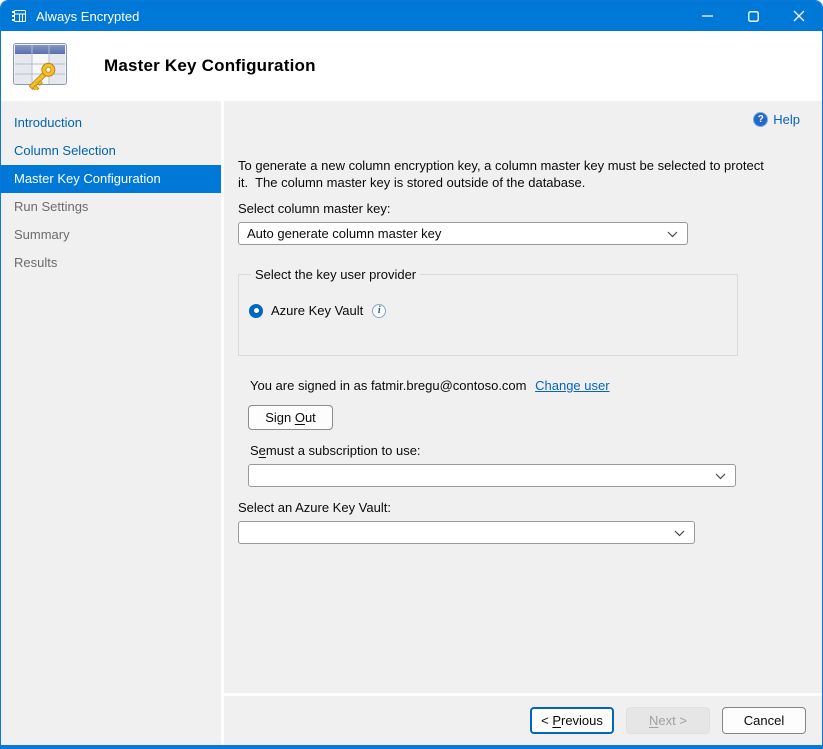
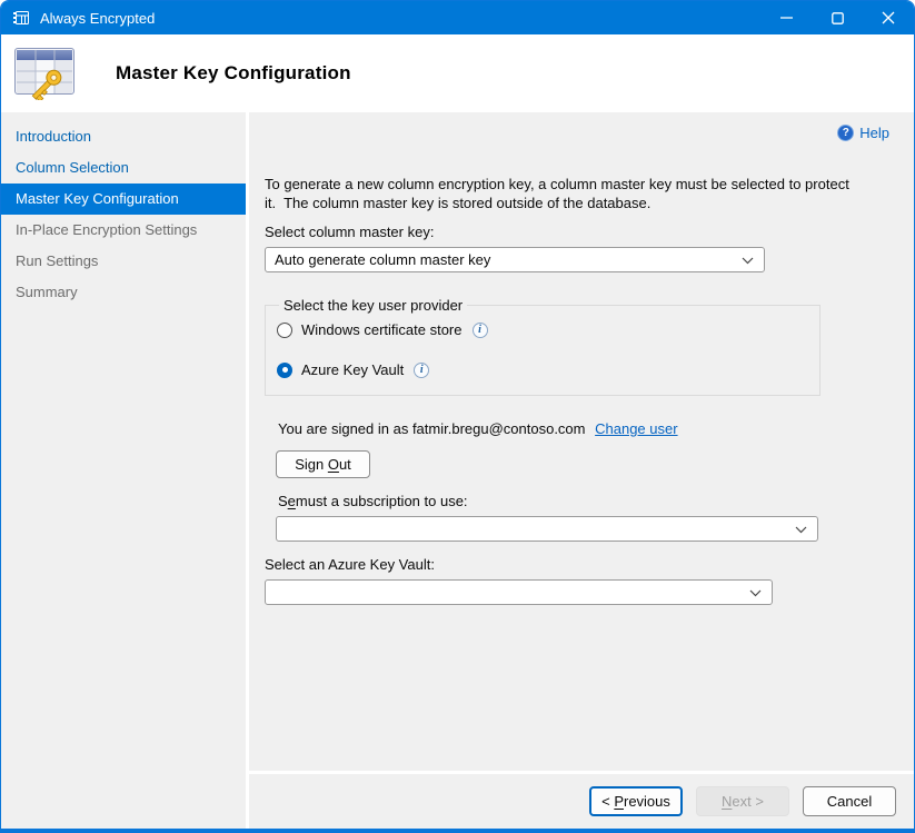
  Always Encrypted
  Master Key Configuration
  Introduction
  Column Selection
  Master Key Configuration
+ In-Place Encryption Settings
  Run Settings
  Summary
- Results
  Help
  To generate a new column encryption key, a column master key must be selected to protect
  it. The column master key is stored outside of the database.
  Select column master key:
  Auto generate column master key
  Select the key user provider
+ Windows certificate store
  Azure Key Vault
  You are signed in as fatmir.bregu@contoso.com Change user
  Sign Out
  Semust a subscription to use:
  Select an Azure Key Vault:
  < Previous
  Next >
  Cancel
